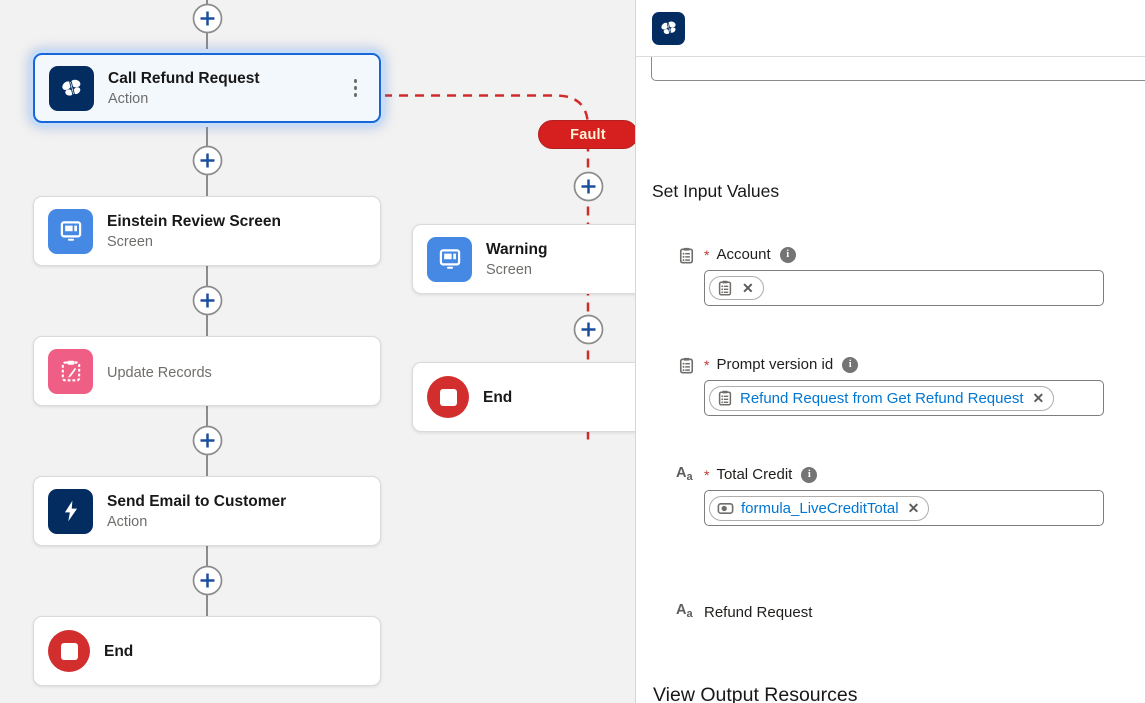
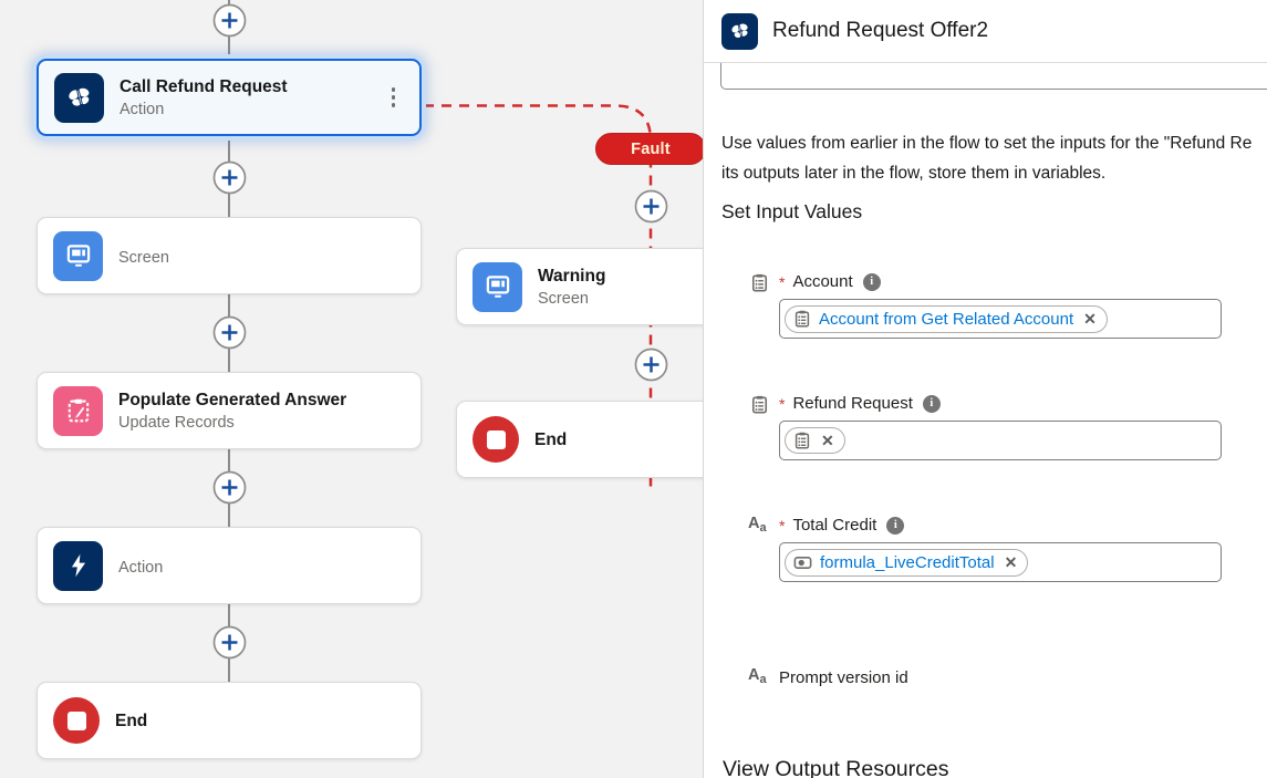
  Fault
  Call Refund Request
  Action
- Einstein Review Screen
  Screen
+ Populate Generated Answer
  Update Records
- Send Email to Customer
  Action
  End
  Warning
  Screen
  End
+ Refund Request Offer2
+ Use values from earlier in the flow to set the inputs for the "Refund Re
+ its outputs later in the flow, store them in variables.
  Set Input Values
  *
  Account
  i
+ Account from Get Related Account
  ✕
  *
- Prompt version id
+ Refund Request
  i
- Refund Request from Get Refund Request
  ✕
  Aa
  *
  Total Credit
  i
  formula_LiveCreditTotal
  ✕
  Aa
- Refund Request
+ Prompt version id
  View Output Resources
